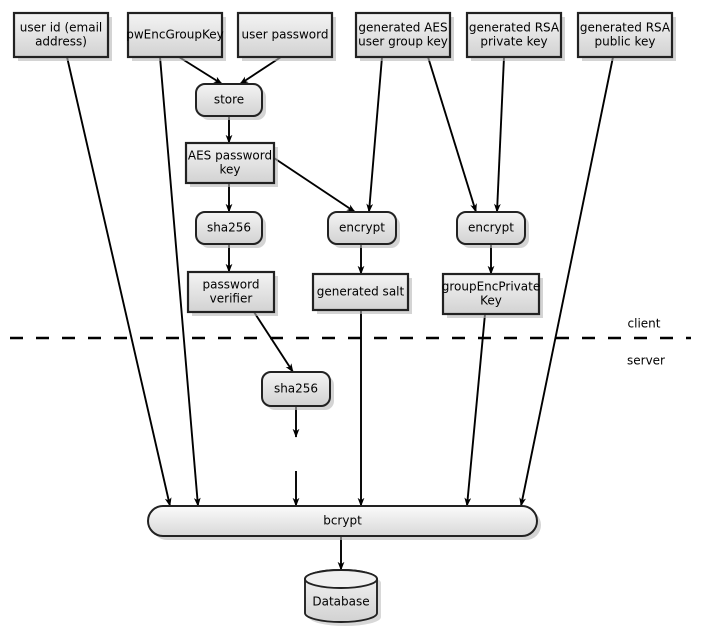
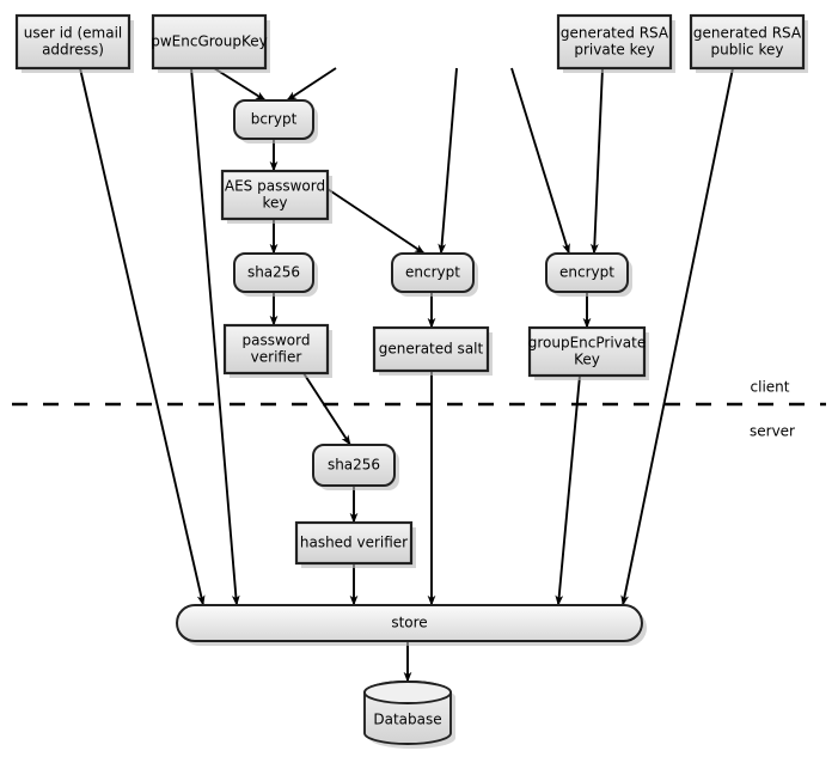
  user id (email
  address)
  pwEncGroupKey
- user password
- generated AES
- user group key
  generated RSA
  private key
  generated RSA
  public key
- store
+ bcrypt
  AES password
  key
  sha256
  password
  verifier
  encrypt
  generated salt
  encrypt
  groupEncPrivate
  Key
  sha256
+ hashed verifier
- bcrypt
+ store
  Database
  client
  server
